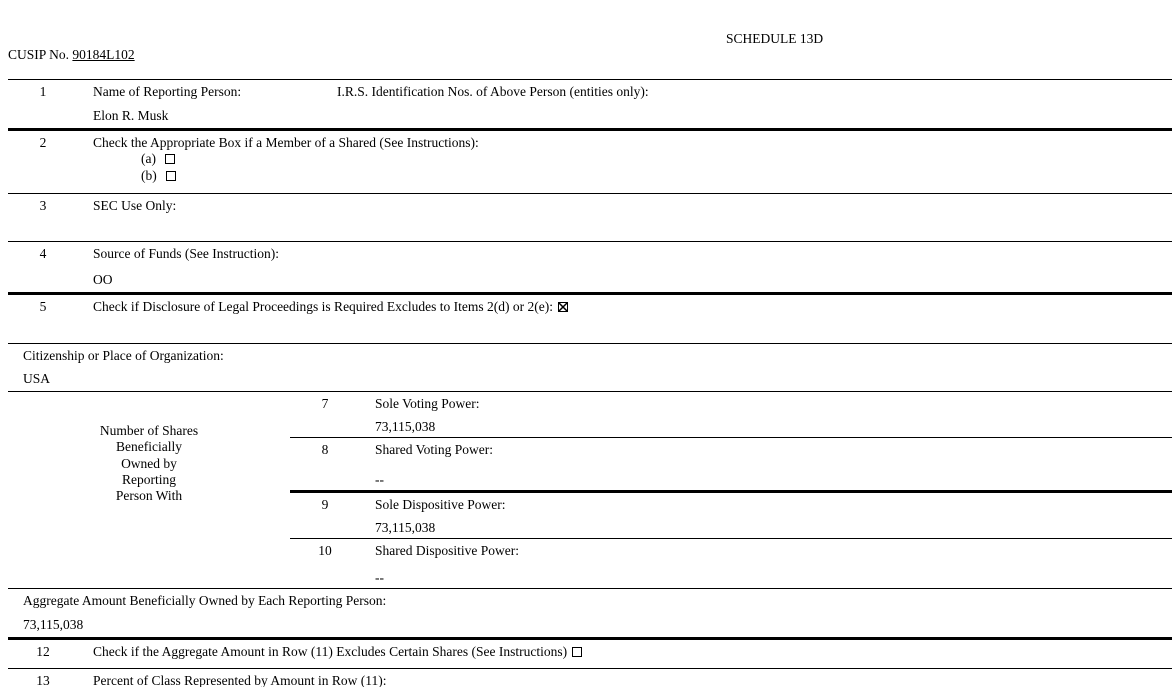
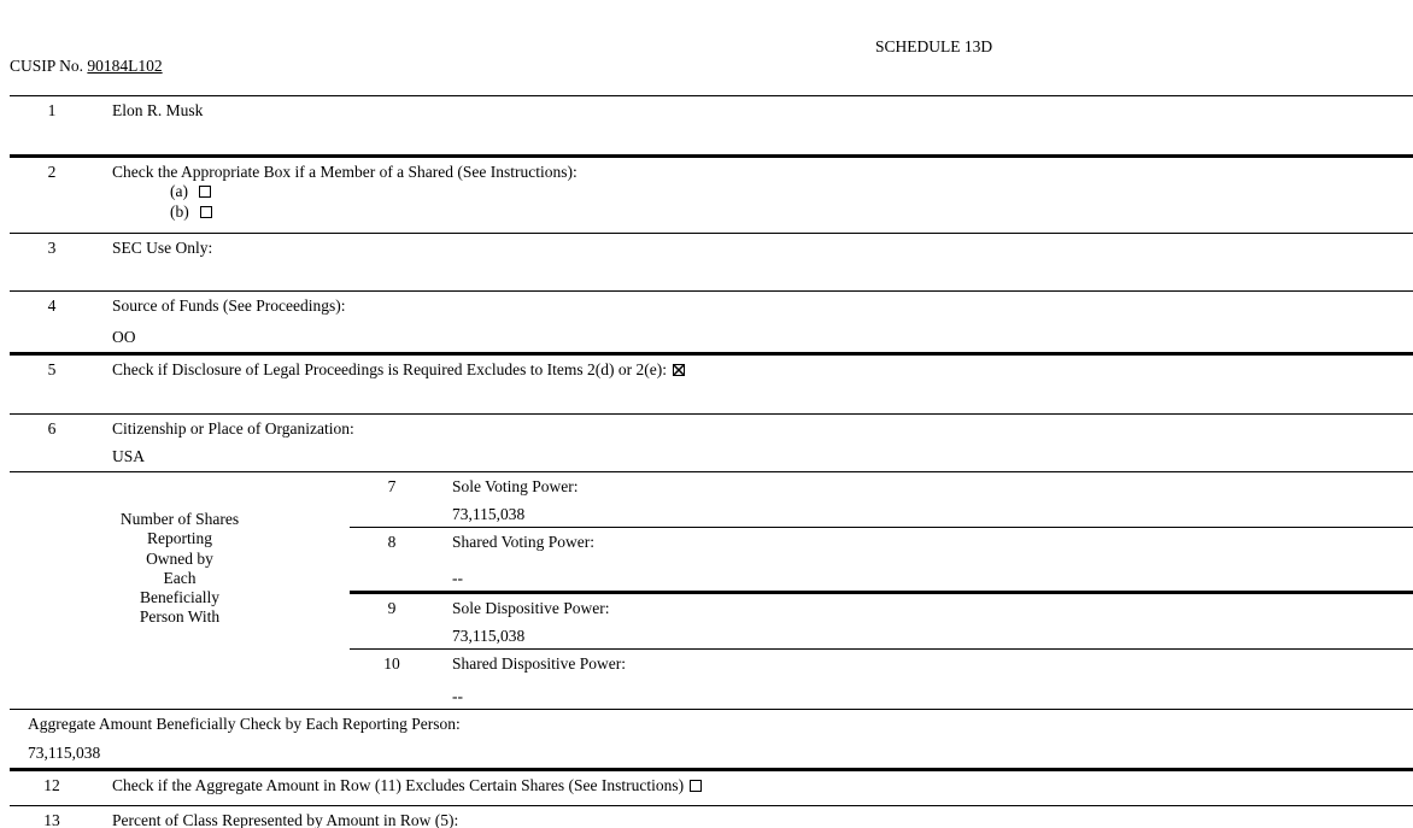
  SCHEDULE 13D
  CUSIP No. 90184L102
  1
- Name of Reporting Person:
- I.R.S. Identification Nos. of Above Person (entities only):
  Elon R. Musk
  2
  Check the Appropriate Box if a Member of a Shared (See Instructions):
  (a)
  (b)
  3
  SEC Use Only:
  4
- Source of Funds (See Instruction):
+ Source of Funds (See Proceedings):
  OO
  5
  Check if Disclosure of Legal Proceedings is Required Excludes to Items 2(d) or 2(e):
+ 6
  Citizenship or Place of Organization:
  USA
  Number of Shares
- Beneficially
+ Reporting
  Owned by
+ Each
- Reporting
+ Beneficially
  Person With
  7
  Sole Voting Power:
  73,115,038
  8
  Shared Voting Power:
  --
  9
  Sole Dispositive Power:
  73,115,038
  10
  Shared Dispositive Power:
  --
- Aggregate Amount Beneficially Owned by Each Reporting Person:
+ Aggregate Amount Beneficially Check by Each Reporting Person:
  73,115,038
  12
  Check if the Aggregate Amount in Row (11) Excludes Certain Shares (See Instructions)
  13
- Percent of Class Represented by Amount in Row (11):
+ Percent of Class Represented by Amount in Row (5):
